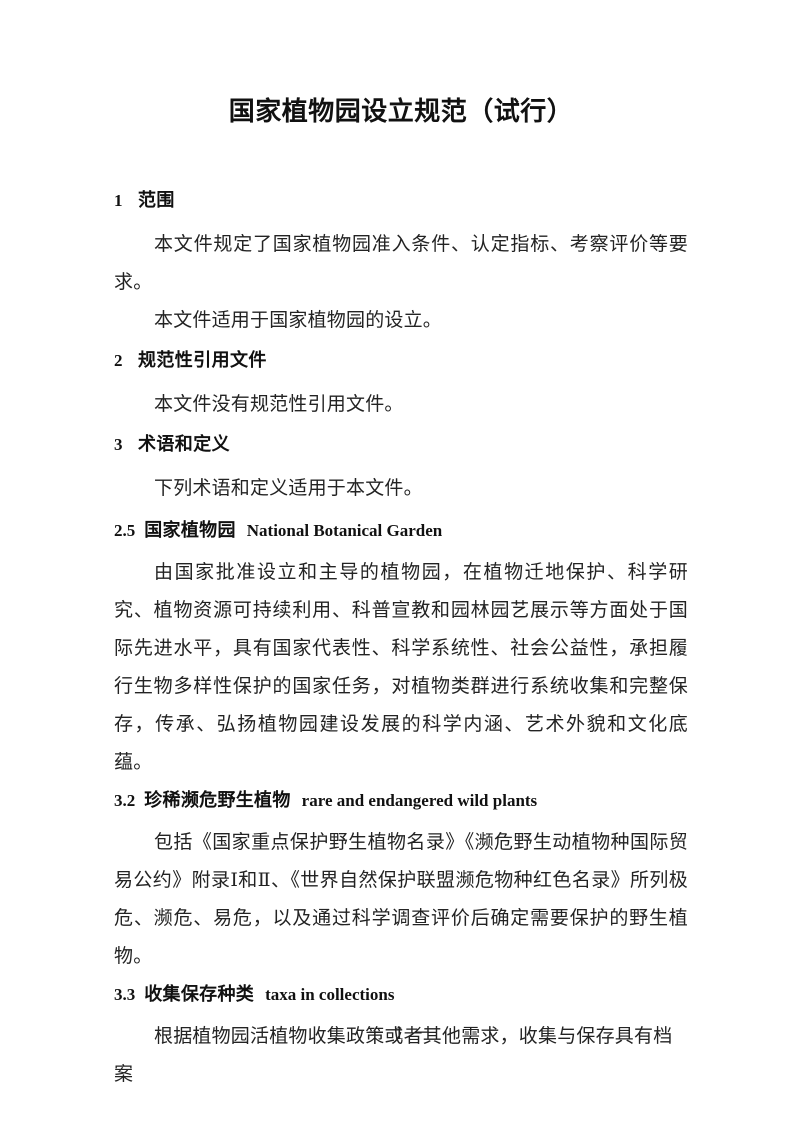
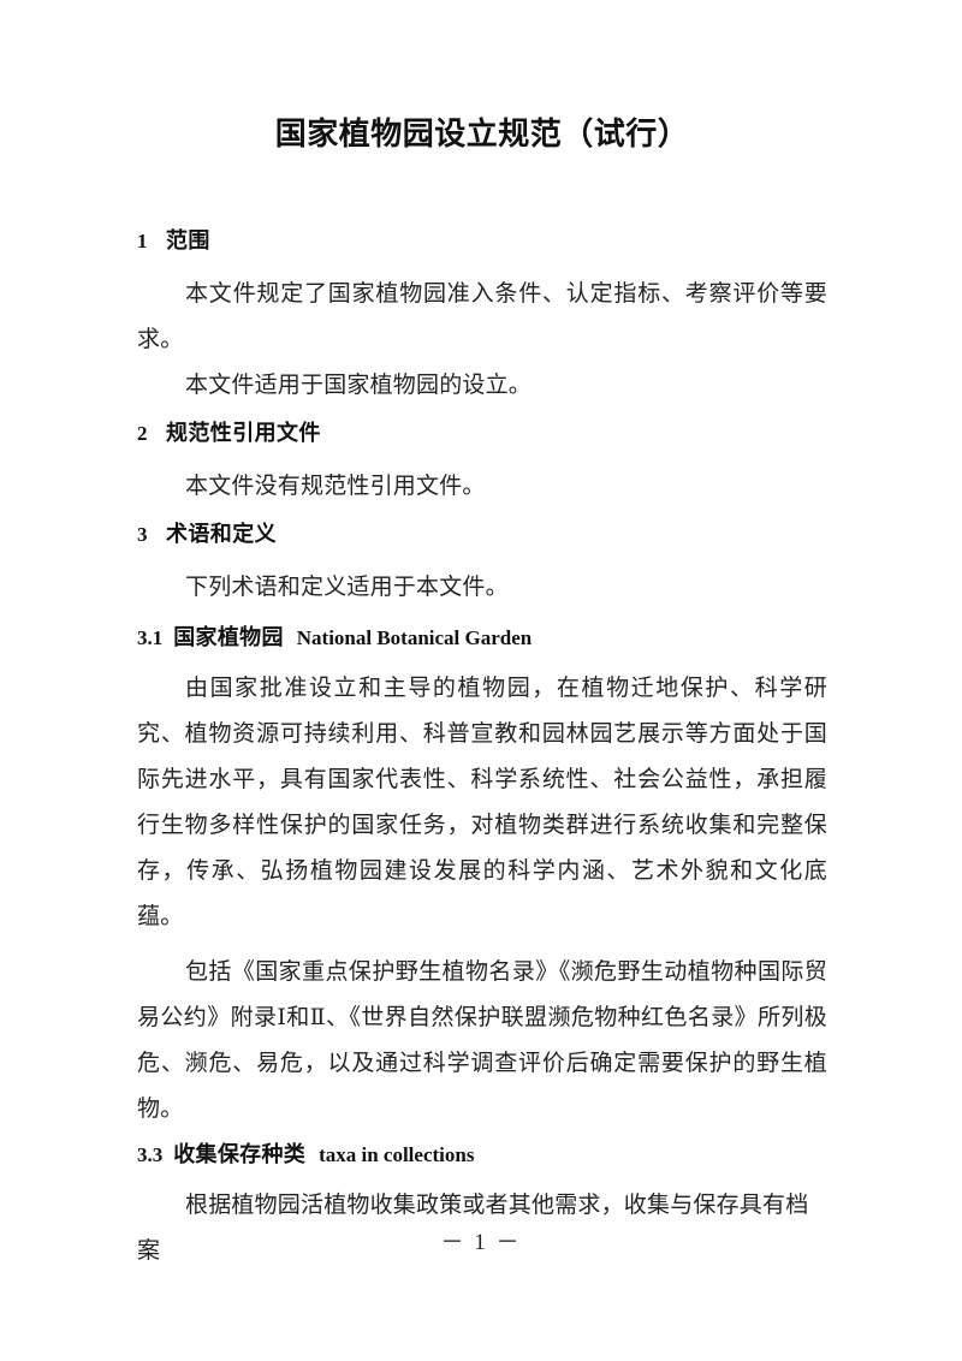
  国家植物园设立规范（试行）
  1
  范围
  本文件规定了国家植物园准入条件、认定指标、考察评价等要求。
  本文件适用于国家植物园的设立。
  2
  规范性引用文件
  本文件没有规范性引用文件。
  3
  术语和定义
  下列术语和定义适用于本文件。
- 2.5
+ 3.1
  国家植物园
  National Botanical Garden
  由国家批准设立和主导的植物园，在植物迁地保护、科学研究、植物资源可持续利用、科普宣教和园林园艺展示等方面处于国际先进水平，具有国家代表性、科学系统性、社会公益性，承担履行生物多样性保护的国家任务，对植物类群进行系统收集和完整保存，传承、弘扬植物园建设发展的科学内涵、艺术外貌和文化底蕴。
- 3.2
- 珍稀濒危野生植物
- rare and endangered wild plants
  包括《国家重点保护野生植物名录》《濒危野生动植物种国际贸易公约》附录Ⅰ和Ⅱ、《世界自然保护联盟濒危物种红色名录》所列极危、濒危、易危，以及通过科学调查评价后确定需要保护的野生植物。
  3.3
  收集保存种类
  taxa in collections
  根据植物园活植物收集政策或者其他需求，收集与保存具有档案
  － 1 －
